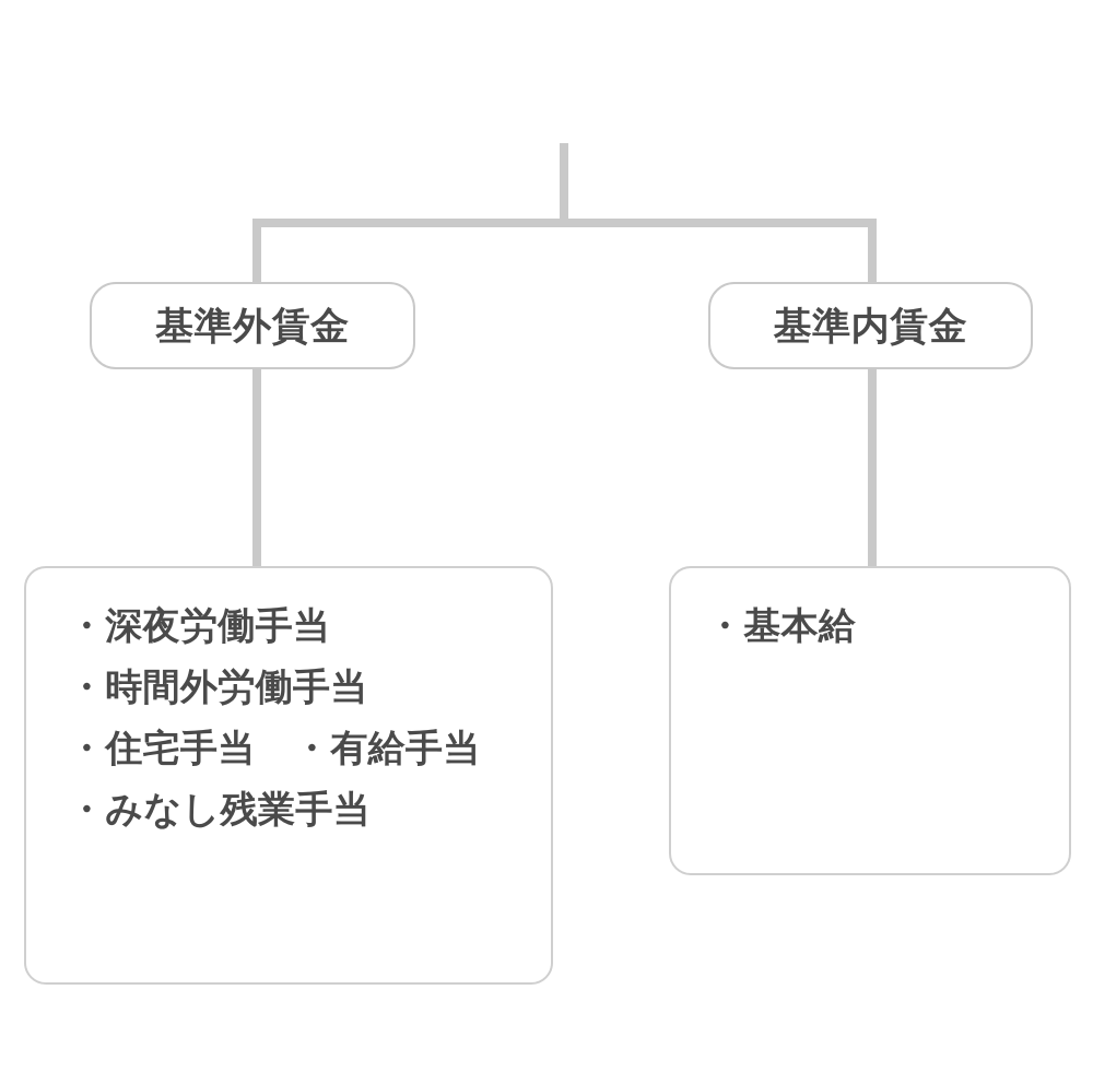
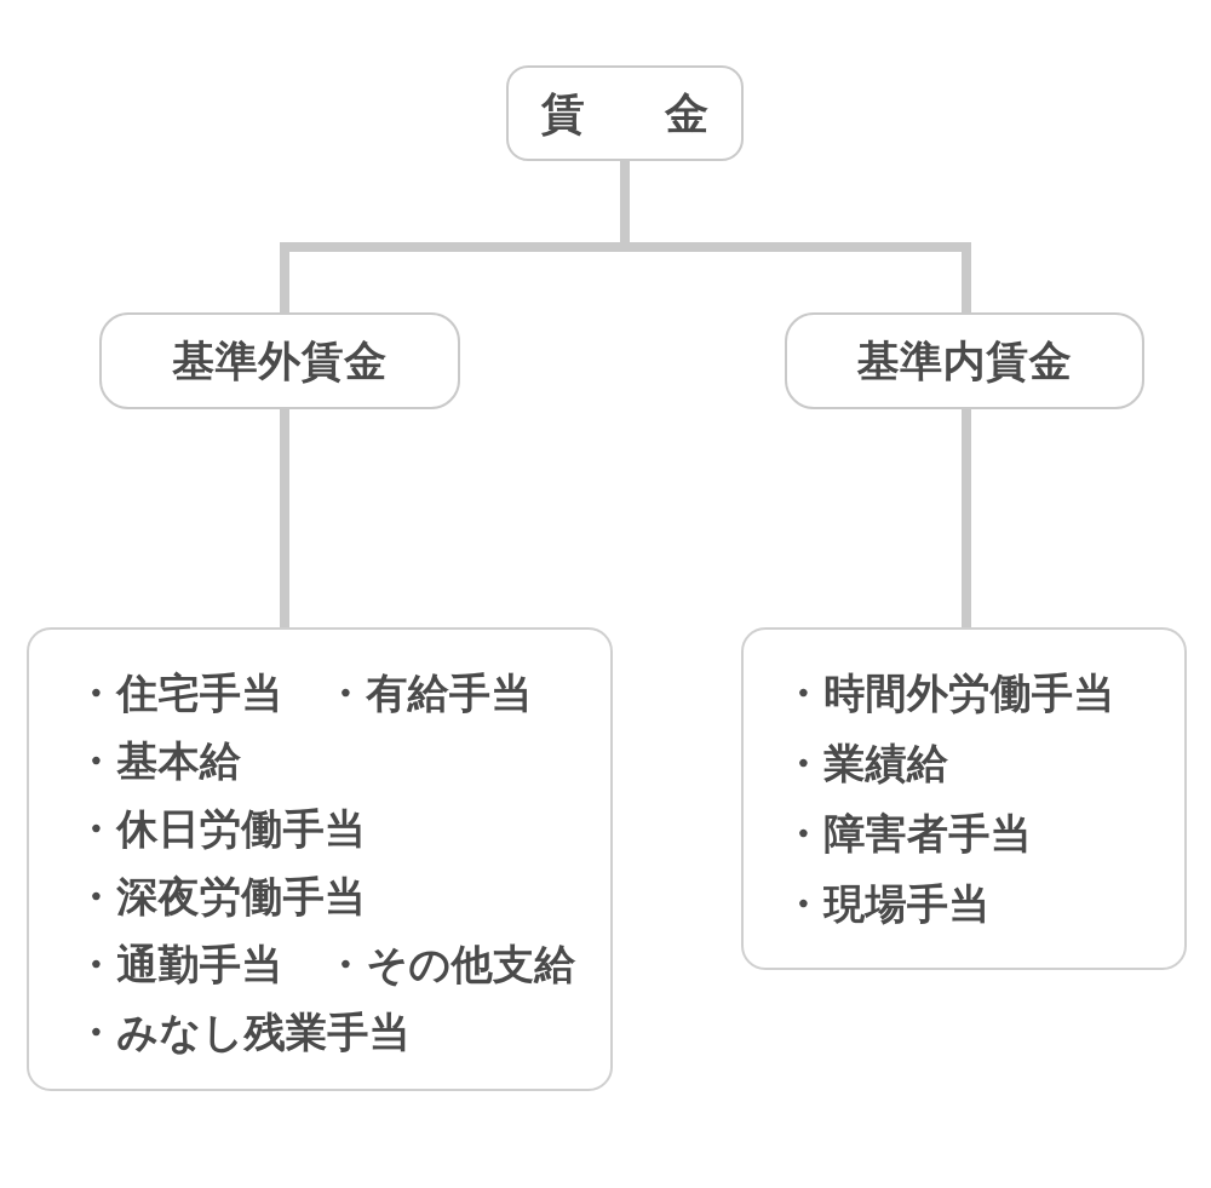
+ 賃 金
  基準外賃金
  基準内賃金
- ・深夜労働手当
+ ・住宅手当 ・有給手当
- ・時間外労働手当
+ ・基本給
+ ・休日労働手当
- ・住宅手当 ・有給手当
+ ・深夜労働手当
+ ・通勤手当 ・その他支給
  ・みなし残業手当
- ・基本給
+ ・時間外労働手当
+ ・業績給
+ ・障害者手当
+ ・現場手当
